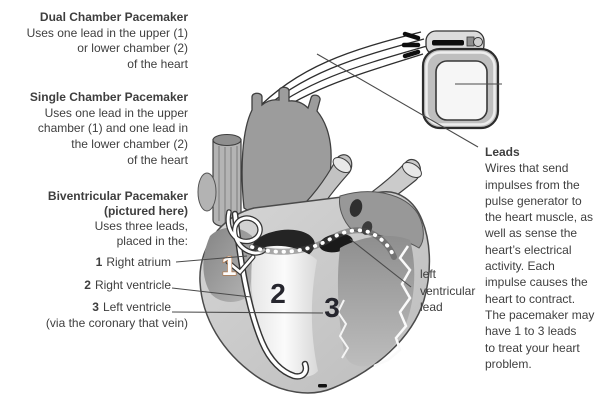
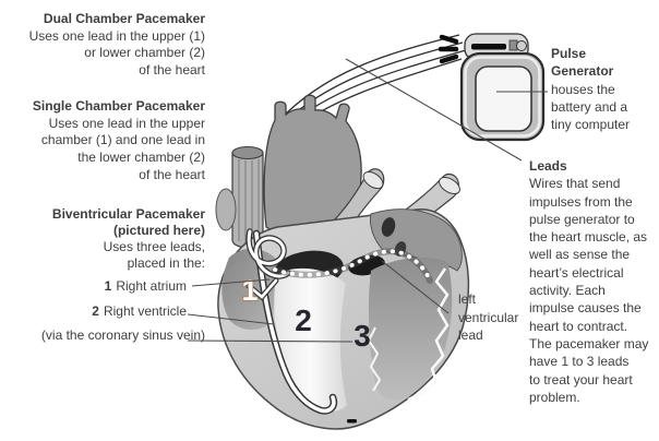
  1
  2
  3
  Dual Chamber Pacemaker
  Uses one lead in the upper (1)
  or lower chamber (2)
  of the heart
  Single Chamber Pacemaker
  Uses one lead in the upper
  chamber (1) and one lead in
  the lower chamber (2)
  of the heart
  Biventricular Pacemaker
  (pictured here)
  Uses three leads,
  placed in the:
  1 Right atrium
  2 Right ventricle
- 3 Left ventricle
- (via the coronary that vein)
+ (via the coronary sinus vein)
+ Pulse
+ Generator
+ houses the
+ battery and a
+ tiny computer
  Leads
  Wires that send
  impulses from the
  pulse generator to
  the heart muscle, as
  well as sense the
  heart’s electrical
  activity. Each
  impulse causes the
  heart to contract.
  The pacemaker may
  have 1 to 3 leads
  to treat your heart
  problem.
  left
  ventricular
  lead
